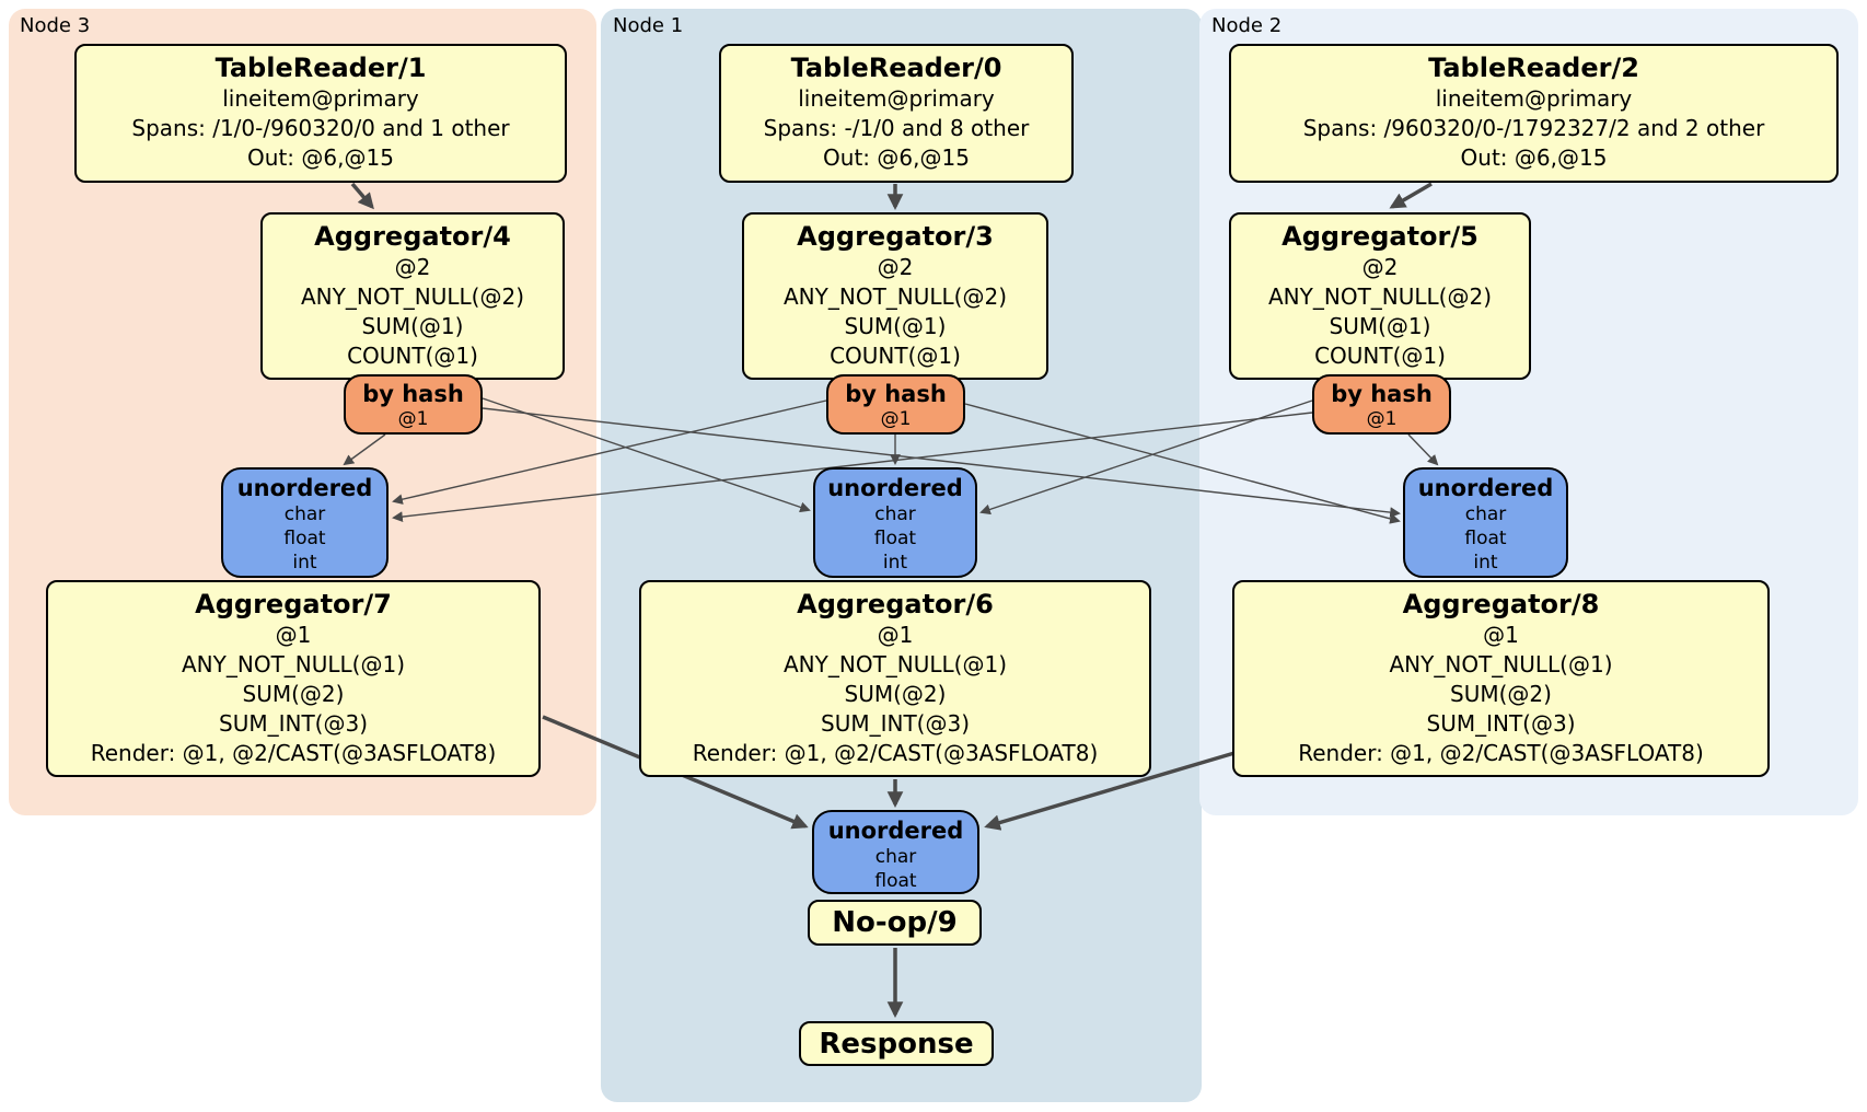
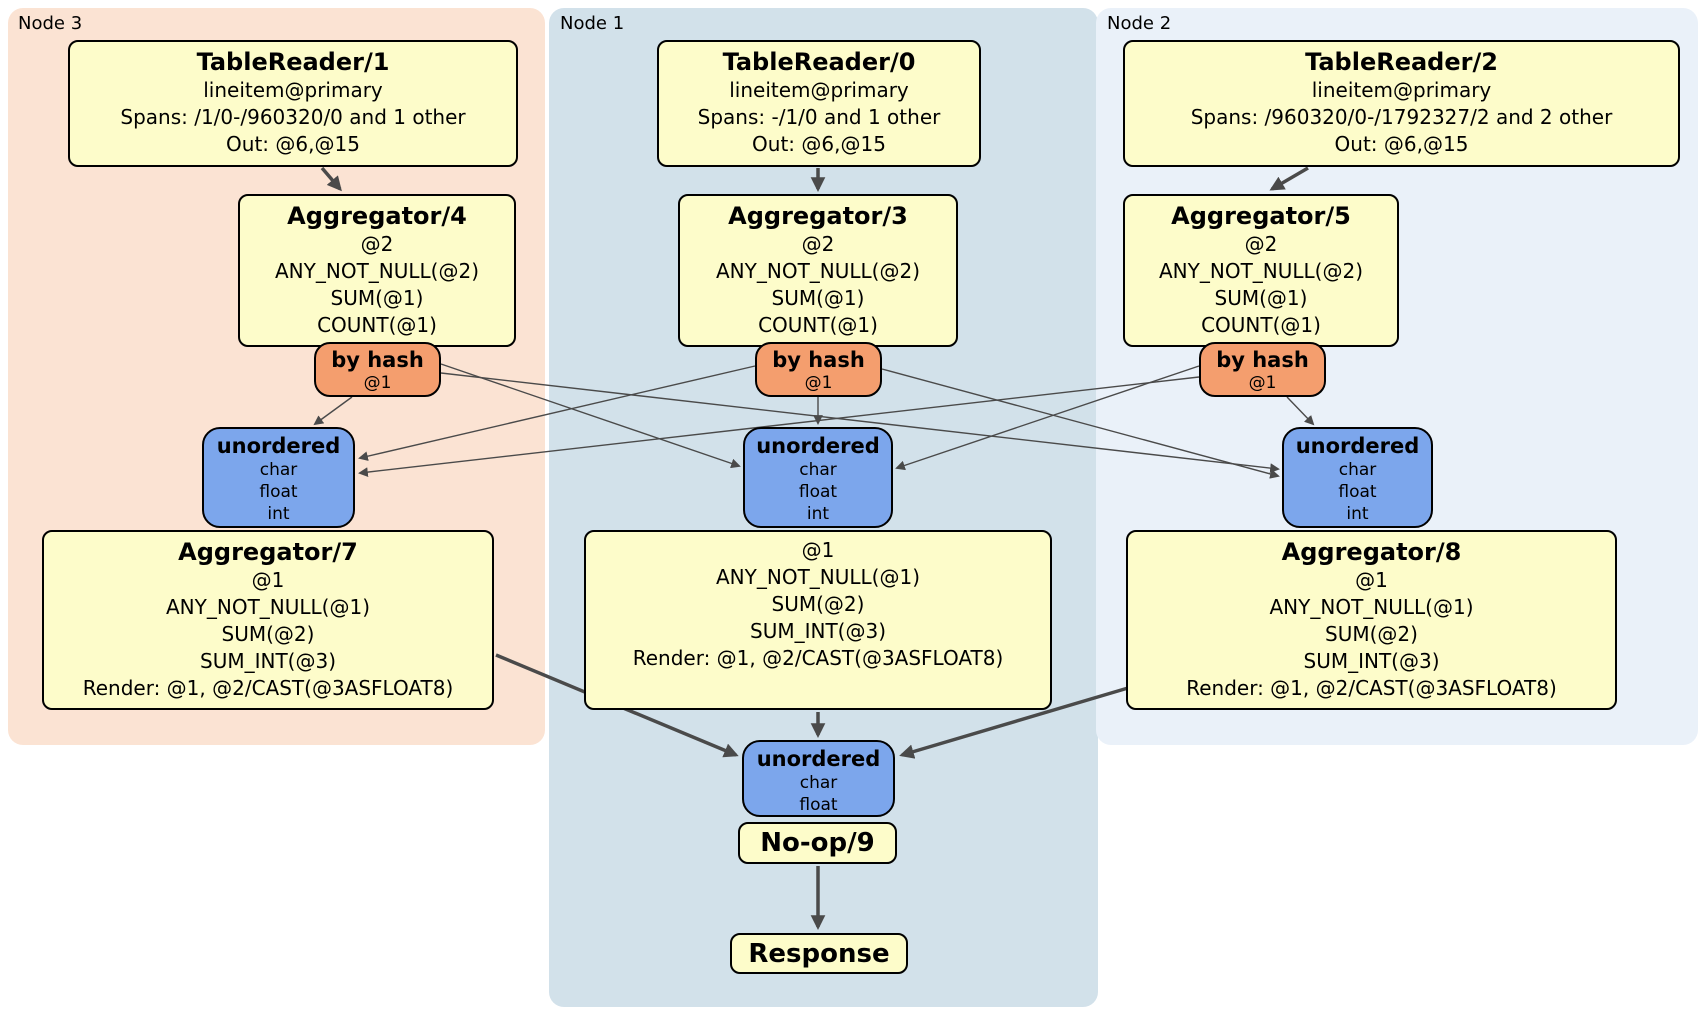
  Node 3
  Node 1
  Node 2
  TableReader/1
  lineitem@primary
  Spans: /1/0-/960320/0 and 1 other
  Out: @6,@15
  Aggregator/4
  @2
  ANY_NOT_NULL(@2)
  SUM(@1)
  COUNT(@1)
  by hash
  @1
  unordered
  char
  float
  int
  Aggregator/7
  @1
  ANY_NOT_NULL(@1)
  SUM(@2)
  SUM_INT(@3)
  Render: @1, @2/CAST(@3ASFLOAT8)
  TableReader/0
  lineitem@primary
- Spans: -/1/0 and 8 other
+ Spans: -/1/0 and 1 other
  Out: @6,@15
  Aggregator/3
  @2
  ANY_NOT_NULL(@2)
  SUM(@1)
  COUNT(@1)
  by hash
  @1
  unordered
  char
  float
  int
- Aggregator/6
  @1
  ANY_NOT_NULL(@1)
  SUM(@2)
  SUM_INT(@3)
  Render: @1, @2/CAST(@3ASFLOAT8)
  unordered
  char
  float
  No-op/9
  Response
  TableReader/2
  lineitem@primary
  Spans: /960320/0-/1792327/2 and 2 other
  Out: @6,@15
  Aggregator/5
  @2
  ANY_NOT_NULL(@2)
  SUM(@1)
  COUNT(@1)
  by hash
  @1
  unordered
  char
  float
  int
  Aggregator/8
  @1
  ANY_NOT_NULL(@1)
  SUM(@2)
  SUM_INT(@3)
  Render: @1, @2/CAST(@3ASFLOAT8)
